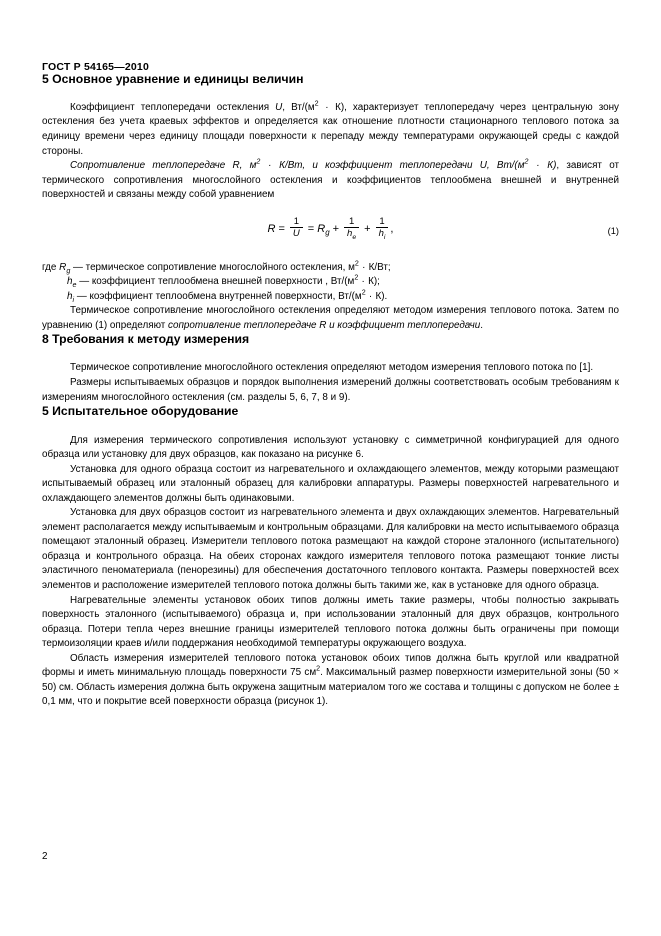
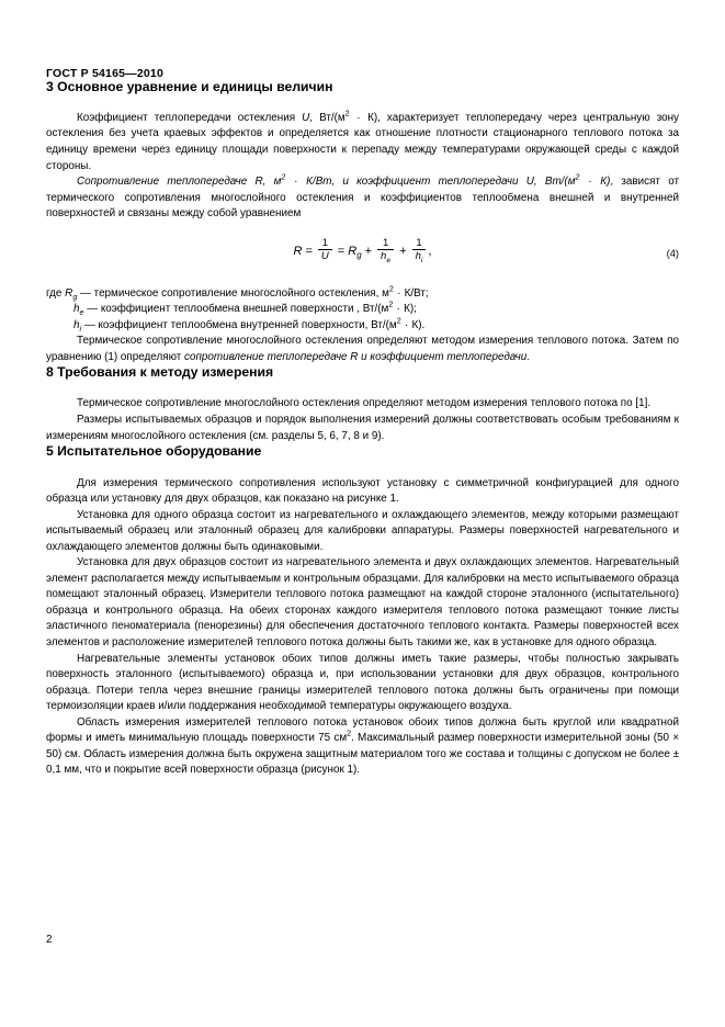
  ГОСТ Р 54165—2010
- 5 Основное уравнение и единицы величин
+ 3 Основное уравнение и единицы величин
  Коэффициент теплопередачи остекления U, Вт/(м2 · К), характеризует теплопередачу через центральную зону остекления без учета краевых эффектов и определяется как отношение плотности стационарного теплового потока за единицу времени через единицу площади поверхности к перепаду между температурами окружающей среды с каждой стороны.
  Сопротивление теплопередаче R, м2 · К/Вт, и коэффициент теплопередачи U, Вт/(м2 · К), зависят от термического сопротивления многослойного остекления и коэффициентов теплообмена внешней и внутренней поверхностей и связаны между собой уравнением
  R =
  1
  U
  = Rg +
  1
  +
  1
  ,
- (1)
+ (4)
  где Rg — термическое сопротивление многослойного остекления, м2 · К/Вт;
  he — коэффициент теплообмена внешней поверхности , Вт/(м2 · К);
  hi — коэффициент теплообмена внутренней поверхности, Вт/(м2 · К).
  Термическое сопротивление многослойного остекления определяют методом измерения теплового потока. Затем по уравнению (1) определяют сопротивление теплопередаче R и коэффициент теплопередачи.
  8 Требования к методу измерения
  Термическое сопротивление многослойного остекления определяют методом измерения теплового потока по [1].
  Размеры испытываемых образцов и порядок выполнения измерений должны соответствовать особым требованиям к измерениям многослойного остекления (см. разделы 5, 6, 7, 8 и 9).
  5 Испытательное оборудование
- Для измерения термического сопротивления используют установку с симметричной конфигурацией для одного образца или установку для двух образцов, как показано на рисунке 6.
+ Для измерения термического сопротивления используют установку с симметричной конфигурацией для одного образца или установку для двух образцов, как показано на рисунке 1.
  Установка для одного образца состоит из нагревательного и охлаждающего элементов, между которыми размещают испытываемый образец или эталонный образец для калибровки аппаратуры. Размеры поверхностей нагревательного и охлаждающего элементов должны быть одинаковыми.
  Установка для двух образцов состоит из нагревательного элемента и двух охлаждающих элементов. Нагревательный элемент располагается между испытываемым и контрольным образцами. Для калибровки на место испытываемого образца помещают эталонный образец. Измерители теплового потока размещают на каждой стороне эталонного (испытательного) образца и контрольного образца. На обеих сторонах каждого измерителя теплового потока размещают тонкие листы эластичного пеноматериала (пенорезины) для обеспечения достаточного теплового контакта. Размеры поверхностей всех элементов и расположение измерителей теплового потока должны быть такими же, как в установке для одного образца.
- Нагревательные элементы установок обоих типов должны иметь такие размеры, чтобы полностью закрывать поверхность эталонного (испытываемого) образца и, при использовании эталонный для двух образцов, контрольного образца. Потери тепла через внешние границы измерителей теплового потока должны быть ограничены при помощи термоизоляции краев и/или поддержания необходимой температуры окружающего воздуха.
+ Нагревательные элементы установок обоих типов должны иметь такие размеры, чтобы полностью закрывать поверхность эталонного (испытываемого) образца и, при использовании установки для двух образцов, контрольного образца. Потери тепла через внешние границы измерителей теплового потока должны быть ограничены при помощи термоизоляции краев и/или поддержания необходимой температуры окружающего воздуха.
  Область измерения измерителей теплового потока установок обоих типов должна быть круглой или квадратной формы и иметь минимальную площадь поверхности 75 см2. Максимальный размер поверхности измерительной зоны (50 × 50) см. Область измерения должна быть окружена защитным материалом того же состава и толщины с допуском не более ± 0,1 мм, что и покрытие всей поверхности образца (рисунок 1).
  2
